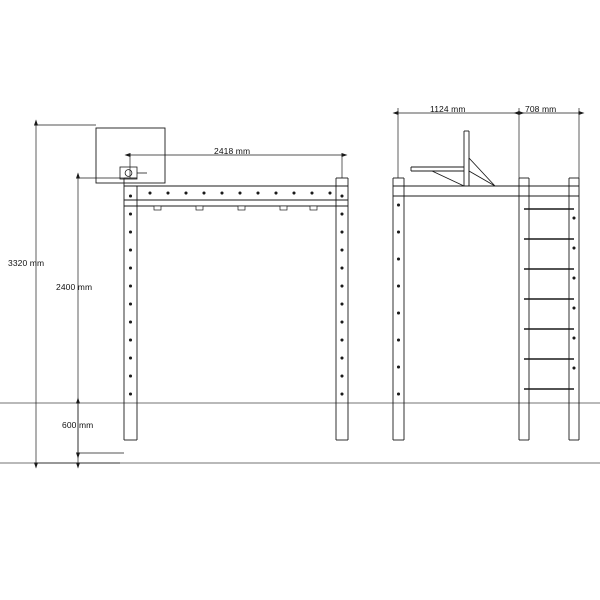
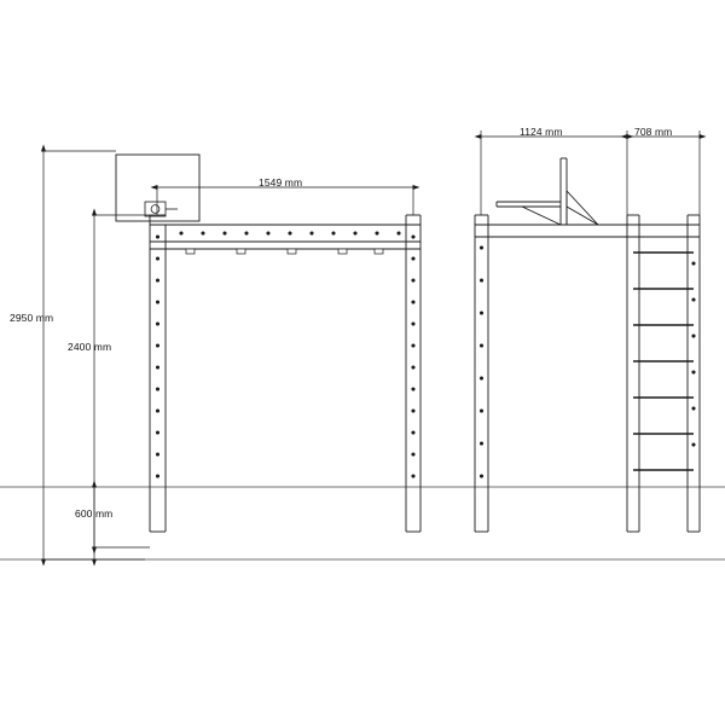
- 3320 mm
+ 2950 mm
  2400 mm
  600 mm
- 2418 mm
+ 1549 mm
  1124 mm
  708 mm
